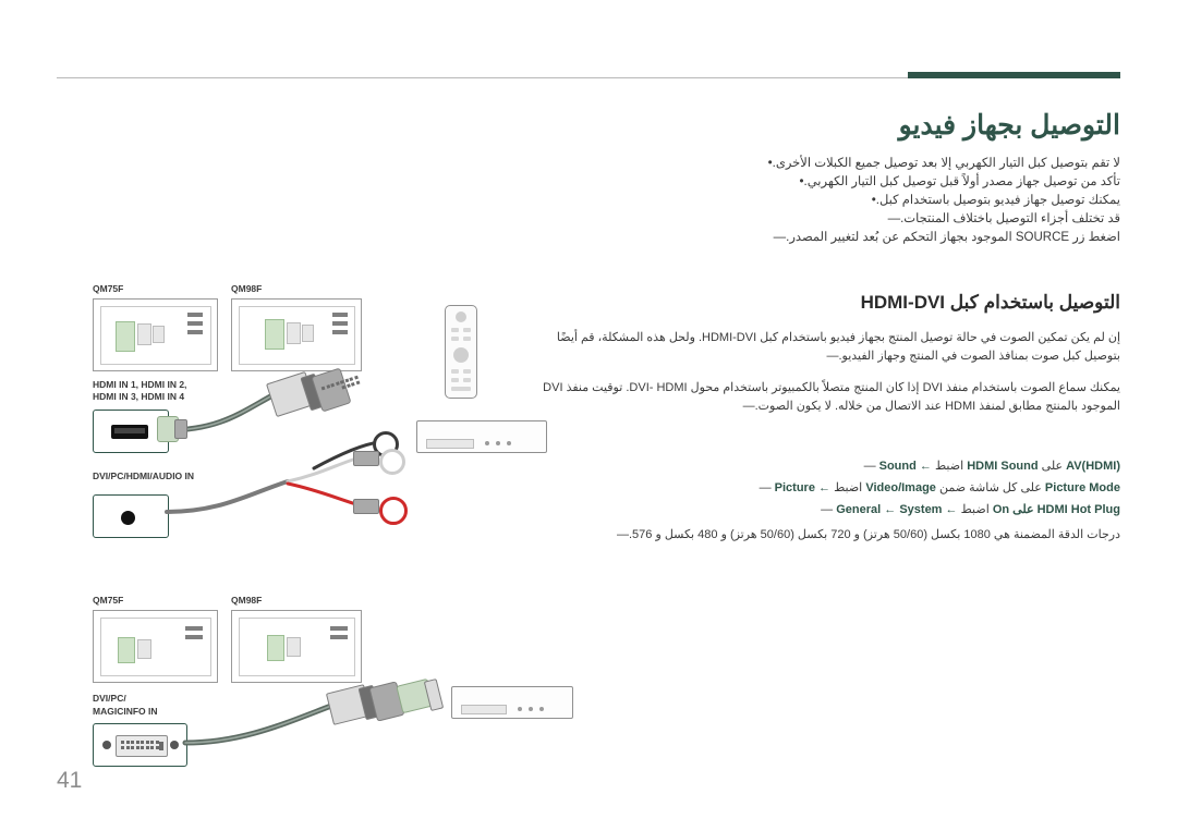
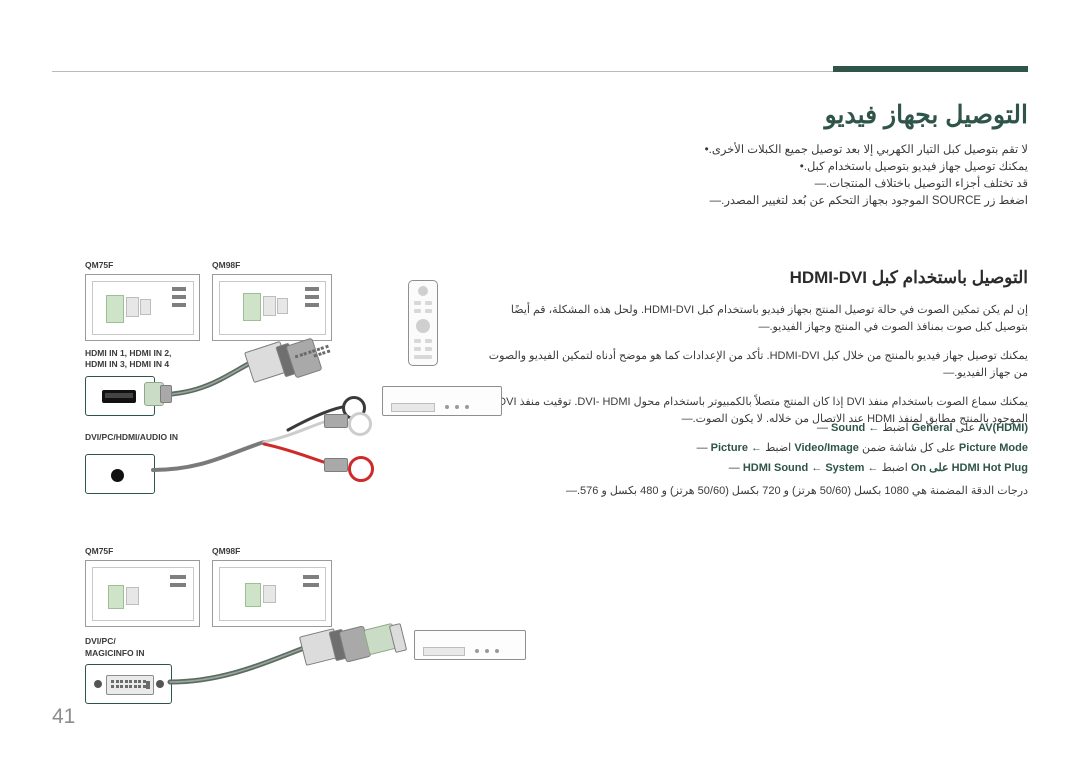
  التوصيل بجهاز فيديو
  لا تقم بتوصيل كبل التيار الكهربي إلا بعد توصيل جميع الكبلات الأخرى.•
- تأكد من توصيل جهاز مصدر أولاً قبل توصيل كبل التيار الكهربي.•
  يمكنك توصيل جهاز فيديو بتوصيل باستخدام كبل.•
  قد تختلف أجزاء التوصيل باختلاف المنتجات.―
  اضغط زر SOURCE الموجود بجهاز التحكم عن بُعد لتغيير المصدر.―
  التوصيل باستخدام كبل HDMI-DVI
  إن لم يكن تمكين الصوت في حالة توصيل المنتج بجهاز فيديو باستخدام كبل HDMI-DVI. ولحل هذه المشكلة، قم أيضًا بتوصيل كبل صوت بمنافذ الصوت في المنتج وجهاز الفيديو.―
+ يمكنك توصيل جهاز فيديو بالمنتج من خلال كبل HDMI-DVI. تأكد من الإعدادات كما هو موضح أدناه لتمكين الفيديو والصوت من جهاز الفيديو.―
  يمكنك سماع الصوت باستخدام منفذ DVI إذا كان المنتج متصلاً بالكمبيوتر باستخدام محول DVI- HDMI. توقيت منفذ DVI الموجود بالمنتج مطابق لمنفذ HDMI عند الاتصال من خلاله. لا يكون الصوت.―
- AV(HDMI) على HDMI Sound اضبط ← Sound ―
+ AV(HDMI) على General اضبط ← Sound ―
  Picture Mode على كل شاشة ضمن Video/Image اضبط ← Picture ―
- HDMI Hot Plug على On اضبط ← General ← System ―
+ HDMI Hot Plug على On اضبط ← HDMI Sound ← System ―
  درجات الدقة المضمنة هي 1080 بكسل (50/60 هرتز) و 720 بكسل (50/60 هرتز) و 480 بكسل و 576.―
  41
  QM75F
  QM98F
  HDMI IN 1, HDMI IN 2,
  HDMI IN 3, HDMI IN 4
  DVI/PC/HDMI/AUDIO IN
  QM75F
  QM98F
  DVI/PC/
  MAGICINFO IN
